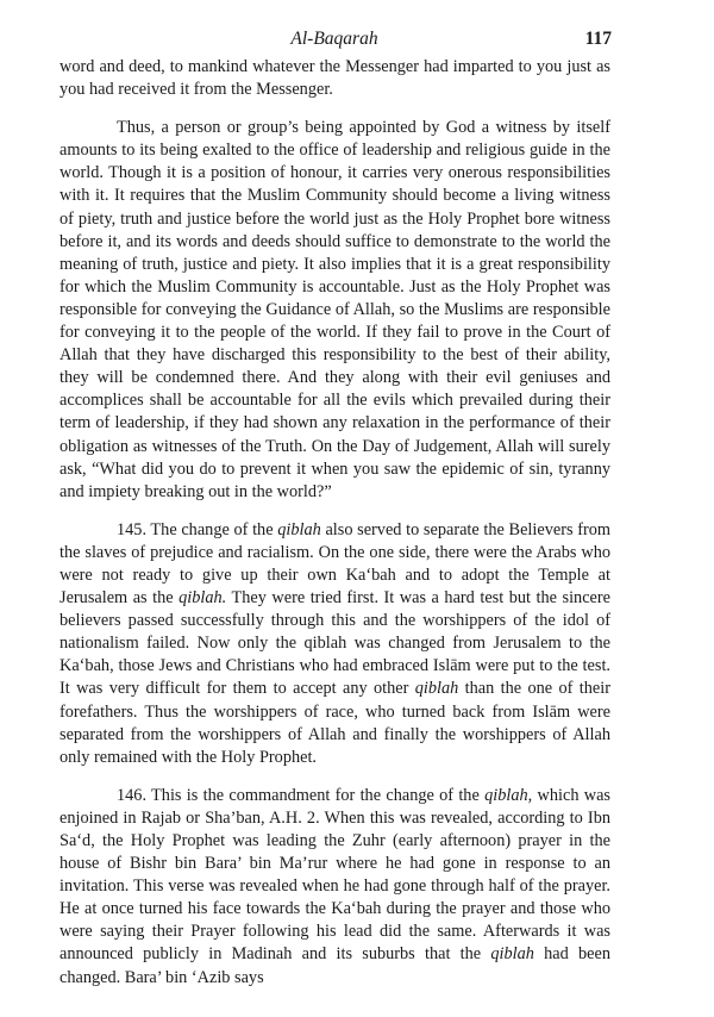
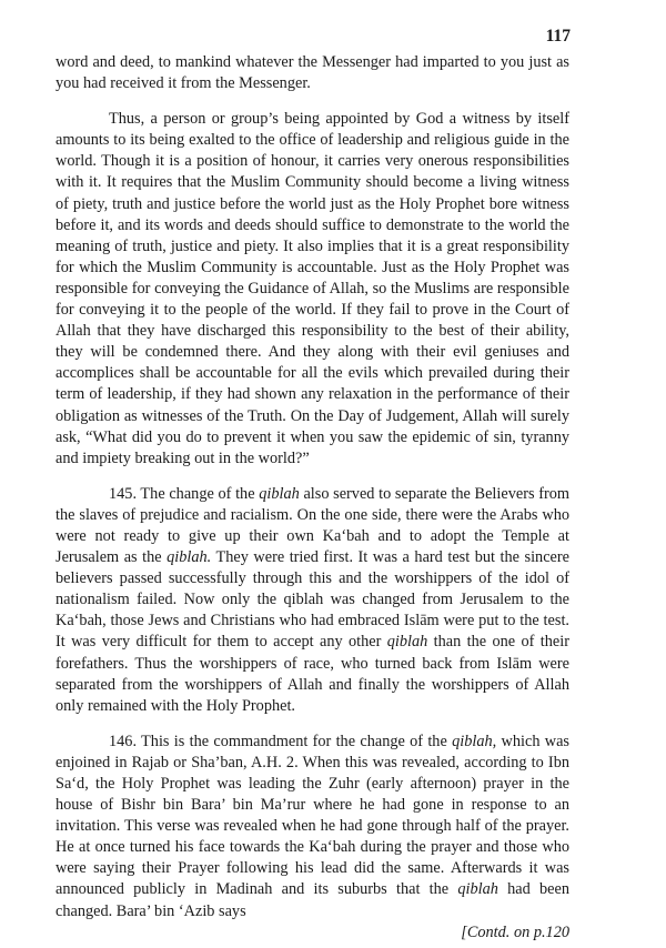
- Al-Baqarah
  117
  word and deed, to mankind whatever the Messenger had imparted to you just as you had received it from the Messenger.
  Thus, a person or group’s being appointed by God a witness by itself amounts to its being exalted to the office of leadership and religious guide in the world. Though it is a position of honour, it carries very onerous responsibilities with it. It requires that the Muslim Community should become a living witness of piety, truth and justice before the world just as the Holy Prophet bore witness before it, and its words and deeds should suffice to demonstrate to the world the meaning of truth, justice and piety. It also implies that it is a great responsibility for which the Muslim Community is accountable. Just as the Holy Prophet was responsible for conveying the Guidance of Allah, so the Muslims are responsible for conveying it to the people of the world. If they fail to prove in the Court of Allah that they have discharged this responsibility to the best of their ability, they will be condemned there. And they along with their evil geniuses and accomplices shall be accountable for all the evils which prevailed during their term of leadership, if they had shown any relaxation in the performance of their obligation as witnesses of the Truth. On the Day of Judgement, Allah will surely ask, “What did you do to prevent it when you saw the epidemic of sin, tyranny and impiety breaking out in the world?”
  145. The change of the qiblah also served to separate the Believers from the slaves of prejudice and racialism. On the one side, there were the Arabs who were not ready to give up their own Ka‘bah and to adopt the Temple at Jerusalem as the qiblah. They were tried first. It was a hard test but the sincere believers passed successfully through this and the worshippers of the idol of nationalism failed. Now only the qiblah was changed from Jerusalem to the Ka‘bah, those Jews and Christians who had embraced Islām were put to the test. It was very difficult for them to accept any other qiblah than the one of their forefathers. Thus the worshippers of race, who turned back from Islām were separated from the worshippers of Allah and finally the worshippers of Allah only remained with the Holy Prophet.
  146. This is the commandment for the change of the qiblah, which was enjoined in Rajab or Sha’ban, A.H. 2. When this was revealed, according to Ibn Sa‘d, the Holy Prophet was leading the Zuhr (early afternoon) prayer in the house of Bishr bin Bara’ bin Ma’rur where he had gone in response to an invitation. This verse was revealed when he had gone through half of the prayer. He at once turned his face towards the Ka‘bah during the prayer and those who were saying their Prayer following his lead did the same. Afterwards it was announced publicly in Madinah and its suburbs that the qiblah had been changed. Bara’ bin ‘Azib says
+ [Contd. on p.120
